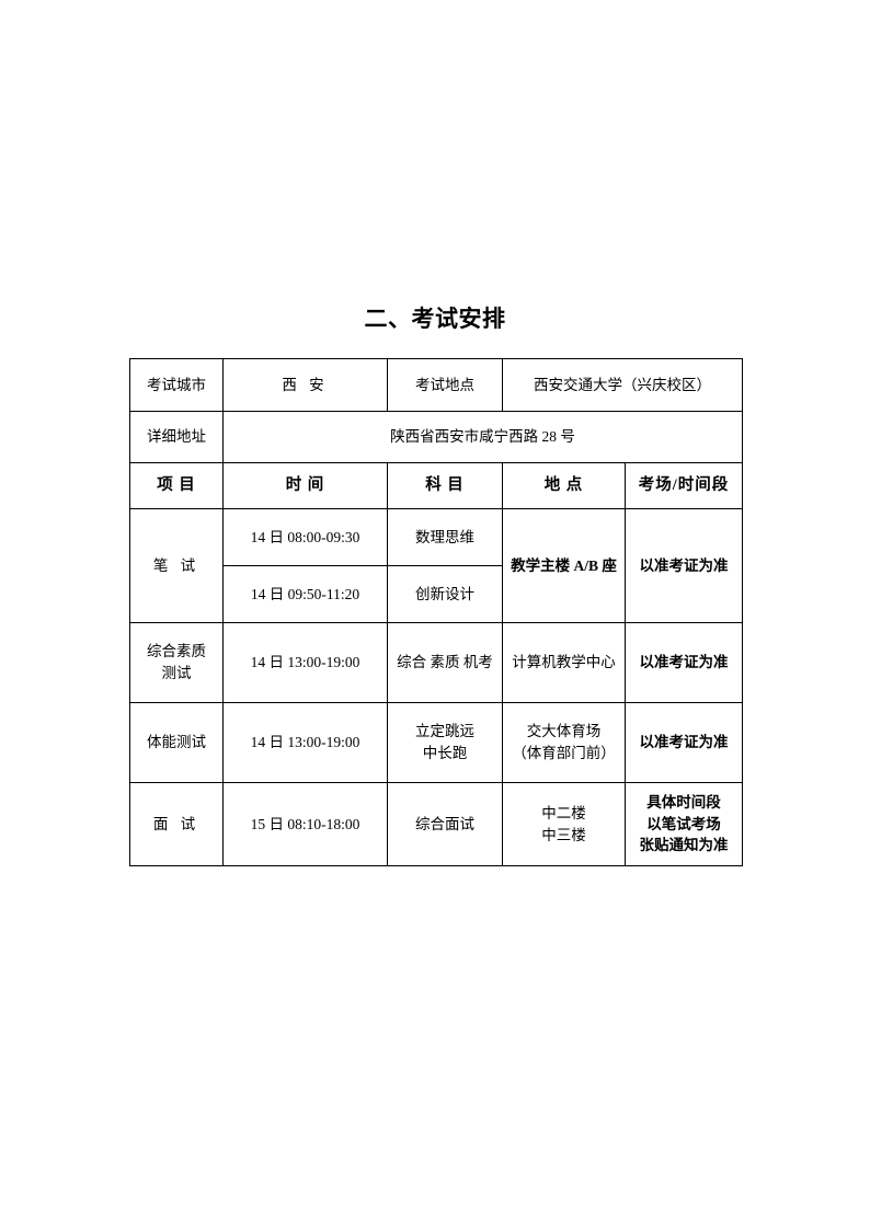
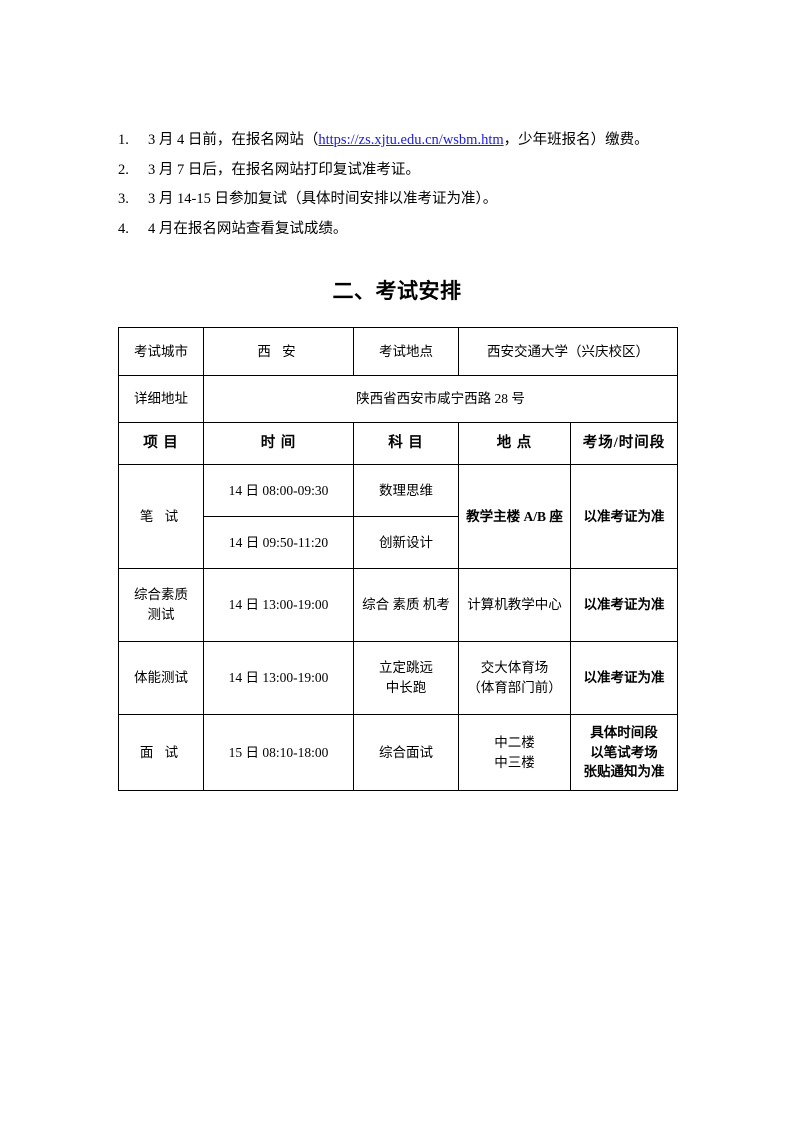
+ 1.
+ 3 月 4 日前，在报名网站（
+ https://zs.xjtu.edu.cn/wsbm.htm
+ ，少年班报名）缴费。
+ 2.
+ 3 月 7 日后，在报名网站打印复试准考证。
+ 3.
+ 3 月 14-15 日参加复试（具体时间安排以准考证为准）。
+ 4.
+ 4 月在报名网站查看复试成绩。
  二、考试安排
  考试城市	西 安	考试地点	西安交通大学（兴庆校区）
  详细地址	陕西省西安市咸宁西路 28 号
  项 目	时 间	科 目	地 点	考场/时间段
  笔 试	14 日 08:00-09:30	数理思维	教学主楼 A/B 座	以准考证为准
  14 日 09:50-11:20	创新设计
  综合素质 测试	14 日 13:00-19:00	综合 素质 机考	计算机教学中心	以准考证为准
  体能测试	14 日 13:00-19:00	立定跳远 中长跑	交大体育场 （体育部门前）	以准考证为准
  面 试	15 日 08:10-18:00	综合面试	中二楼 中三楼	具体时间段 以笔试考场 张贴通知为准
